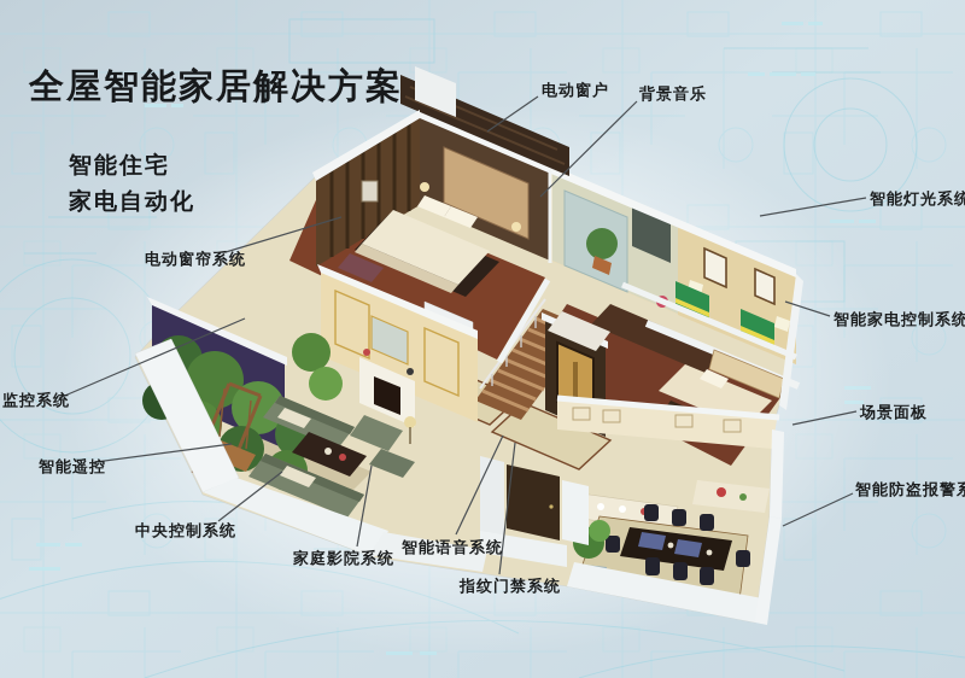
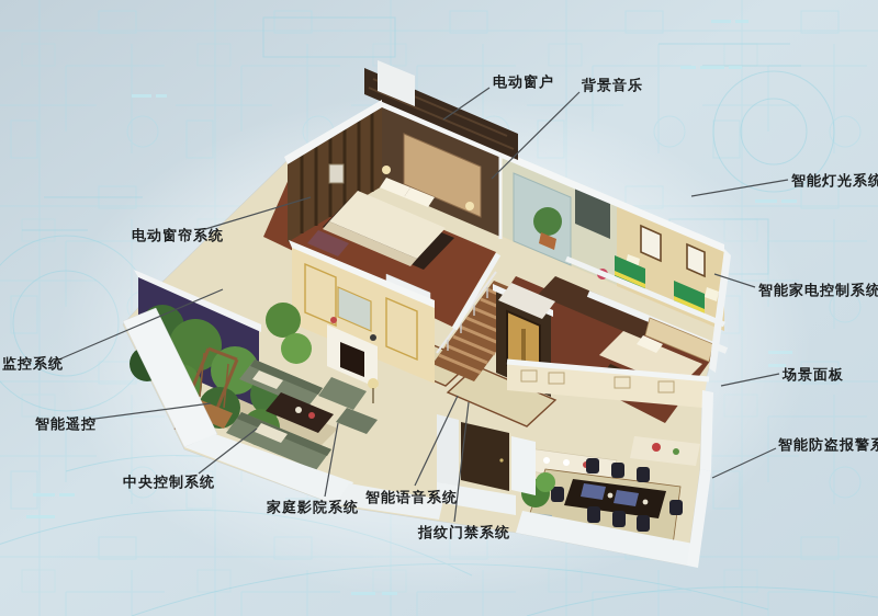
- 全屋智能家居解决方案
- 智能住宅
- 家电自动化
  电动窗户
  背景音乐
  智能灯光系统
  智能家电控制系统
  场景面板
  智能防盗报警
  电动窗帘系统
  监控系统
  智能遥控
  中央控制系统
  家庭影院系统
  智能语音系统
  指纹门禁系统
